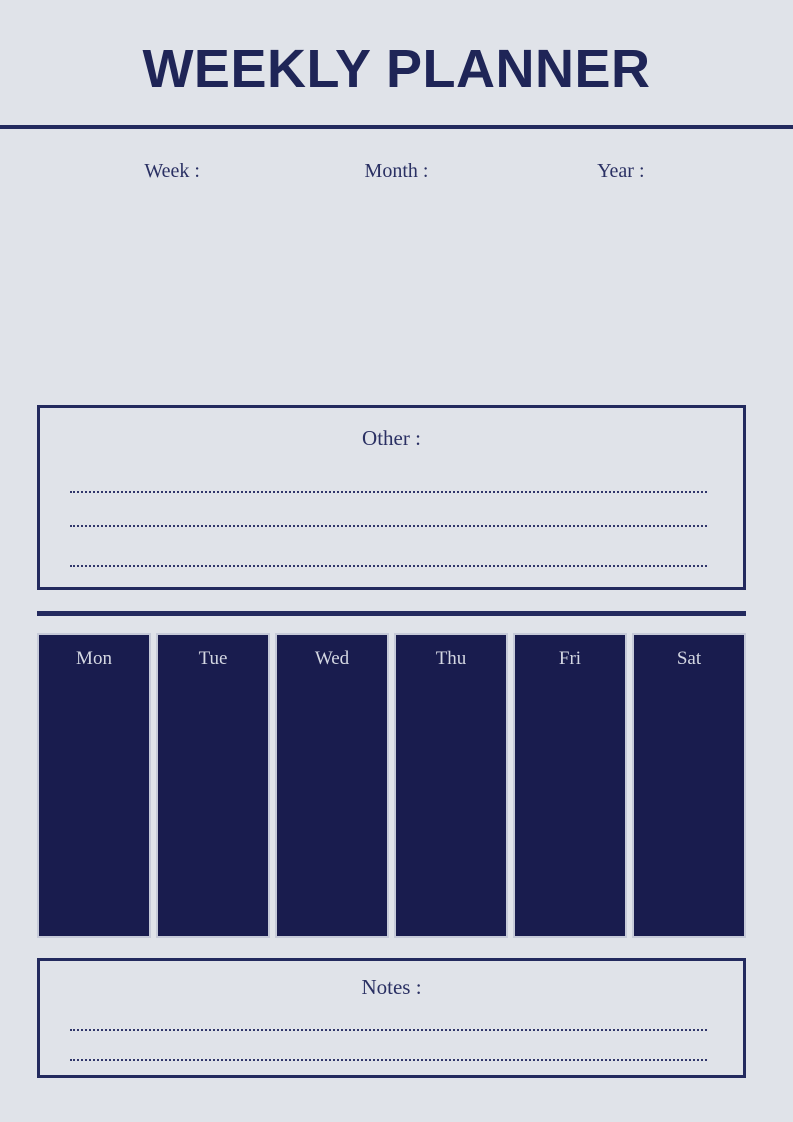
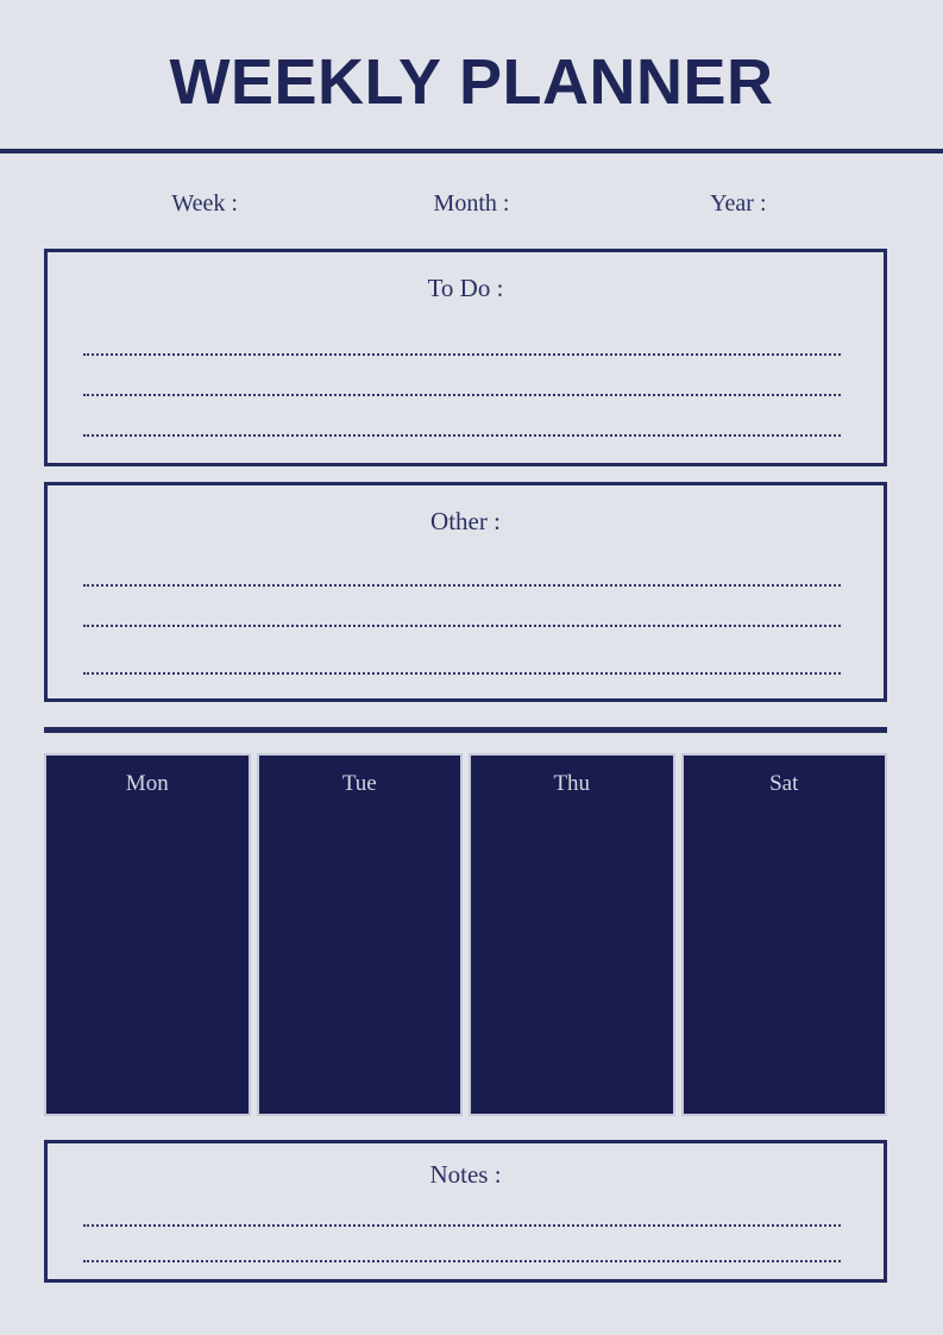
  WEEKLY PLANNER
  Week :
  Month :
  Year :
+ To Do :
  Other :
  Mon
  Tue
- Wed
  Thu
- Fri
  Sat
  Notes :
